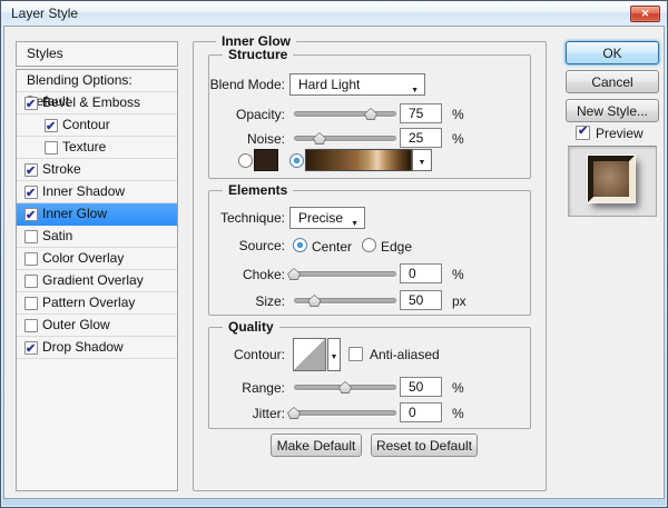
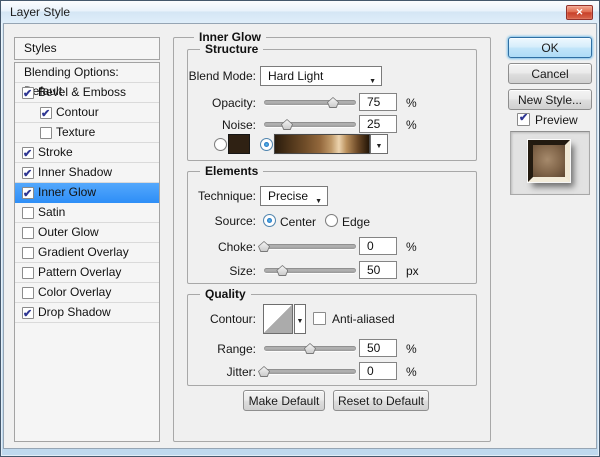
  Layer Style
  ✕
  Styles
  Blending Options: efault
  ✔
  Bevel & Emboss
  ✔
  Contour
  Texture
  ✔
  Stroke
  ✔
  Inner Shadow
  ✔
  Inner Glow
  Satin
- Color Overlay
+ Outer Glow
  Gradient Overlay
  Pattern Overlay
- Outer Glow
+ Color Overlay
  ✔
  Drop Shadow
  Inner Glow
  Structure
  Blend Mode:
  Hard Light
  Opacity:
  75
  %
  Noise:
  25
  %
  Elements
  Technique:
  Precise
  Source:
  Center
  Edge
  Choke:
  0
  %
  Size:
  50
  px
  Quality
  Contour:
  Anti-aliased
  Range:
  50
  %
  Jitter:
  0
  %
  Make Default
  Reset to Default
  OK
  Cancel
  New Style...
  ✔
  Preview
